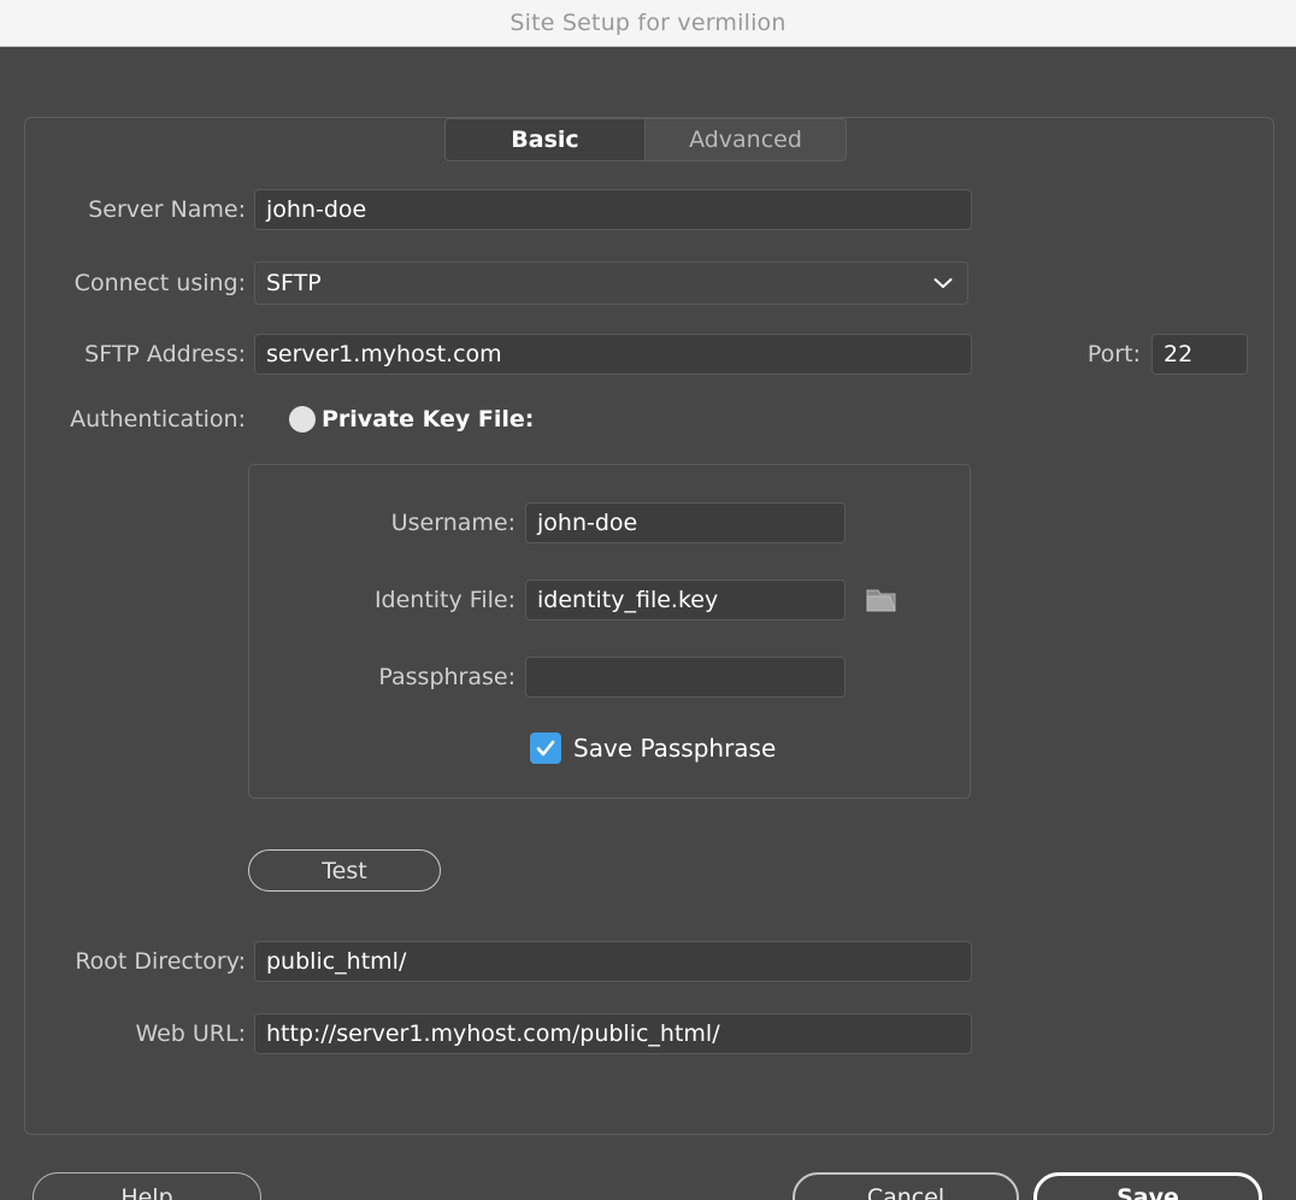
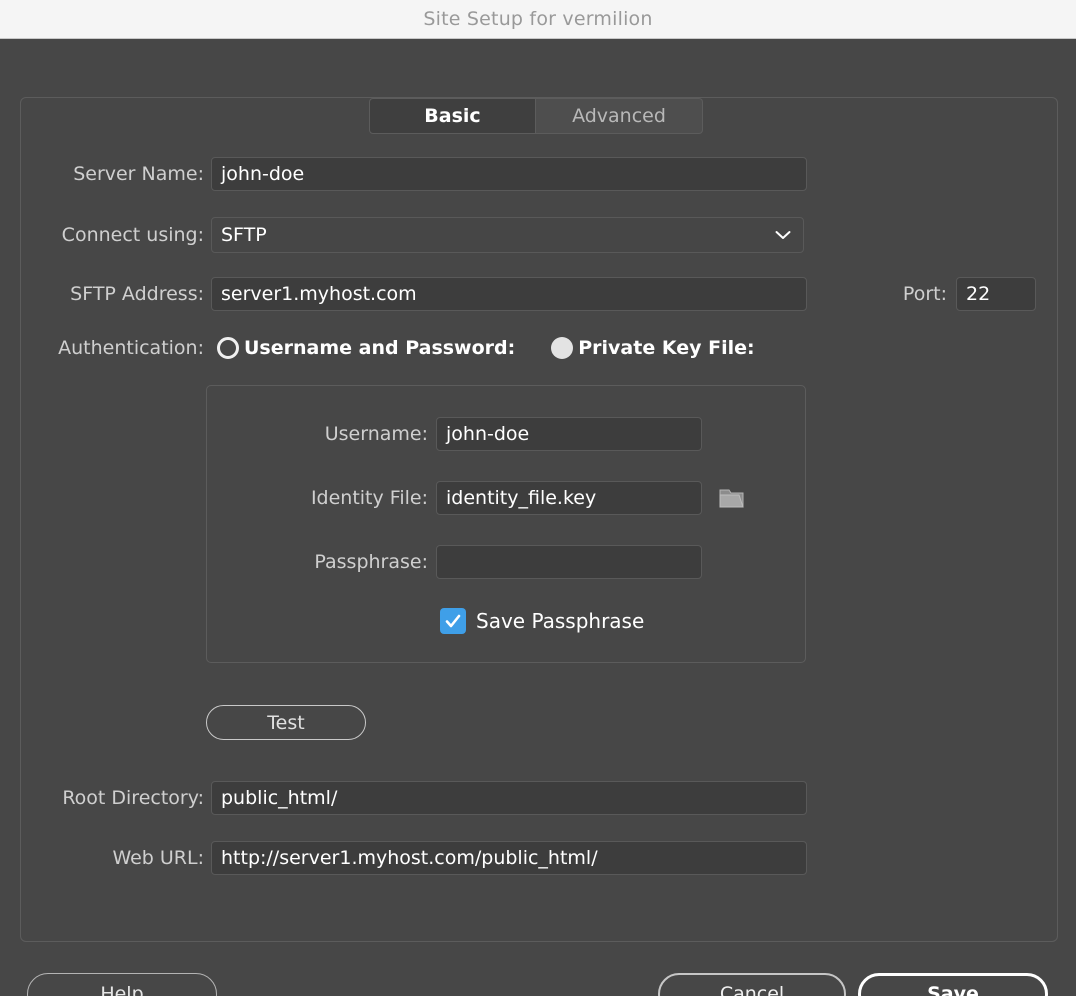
  Site Setup for vermilion
  Basic
  Advanced
  Server Name:
  john-doe
  Connect using:
  SFTP
  SFTP Address:
  server1.myhost.com
  Port:
  22
  Authentication:
+ Username and Password:
  Private Key File:
  Username:
  john-doe
  Identity File:
  identity_file.key
  Passphrase:
  Save Passphrase
  Test
  Root Directory:
  public_html/
  Web URL:
  http://server1.myhost.com/public_html/
  Help
  Cancel
  Save
